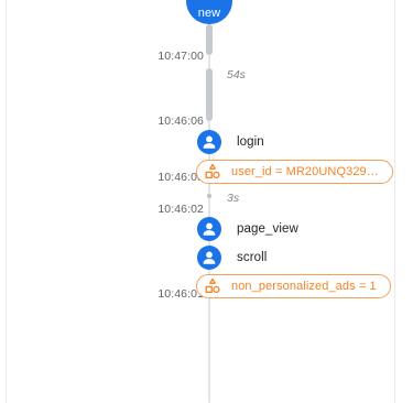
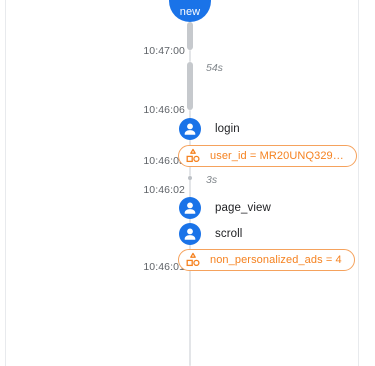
  new
  10:47:00
  10:46:06
  10:46:0
  10:46:02
  10:46:0
  54s
  3s
  login
  user_id = MR20UNQ329…
  page_view
  scroll
- non_personalized_ads = 1
+ non_personalized_ads = 4
